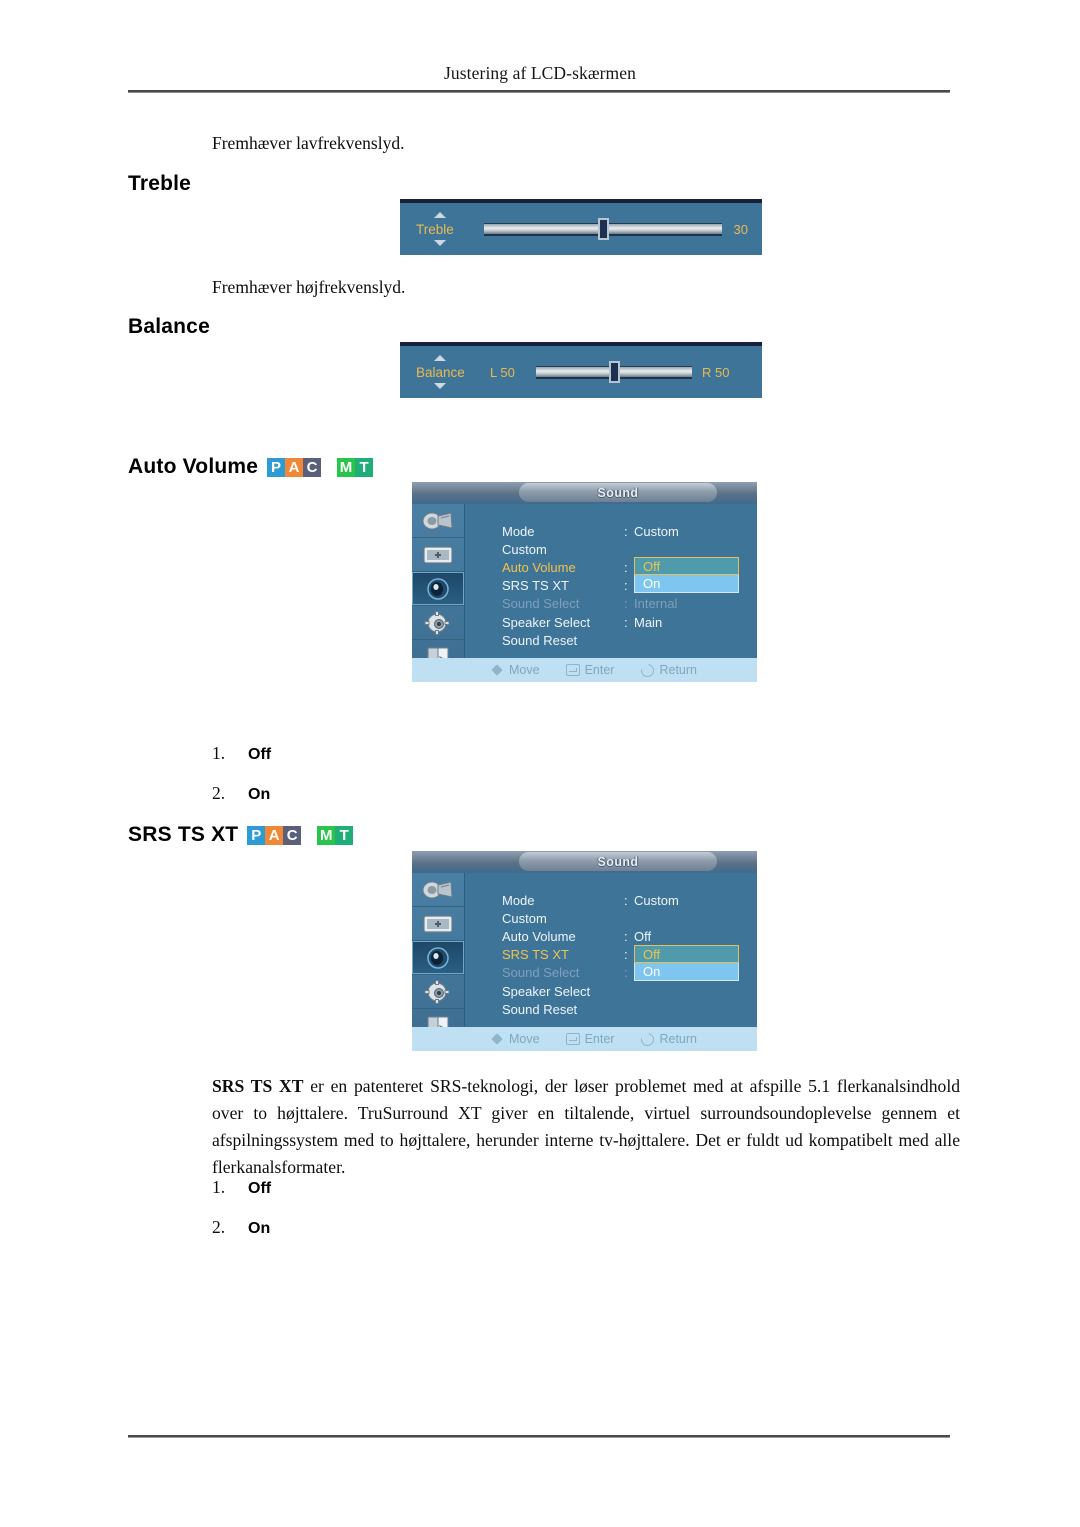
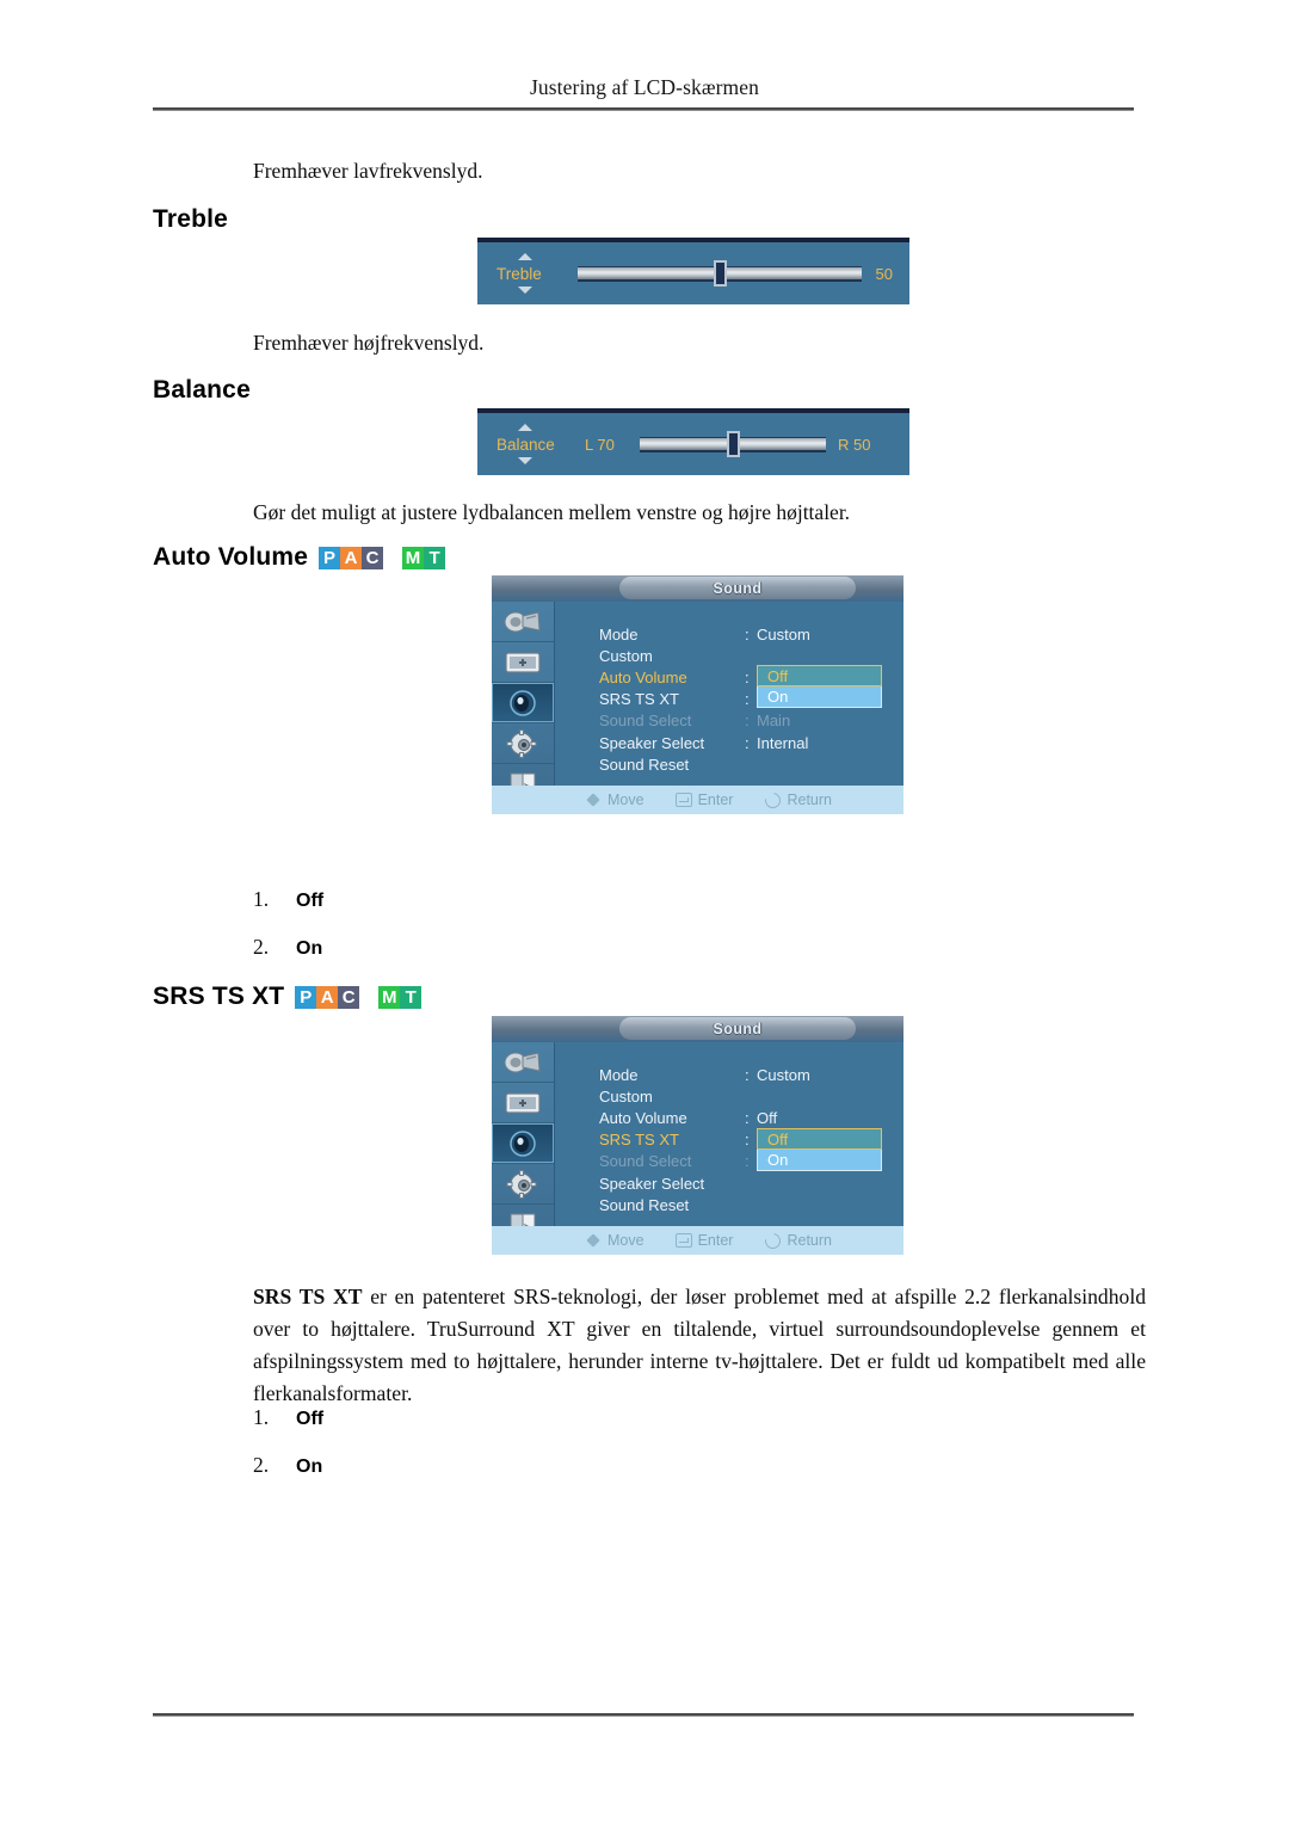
  Justering af LCD-skærmen
  Fremhæver lavfrekvenslyd.
  Treble
  Treble
- 30
+ 50
  Fremhæver højfrekvenslyd.
  Balance
  Balance
- L 50
+ L 70
  R 50
+ Gør det muligt at justere lydbalancen mellem venstre og højre højttaler.
  Auto Volume
  P
  A
  C
  M
  T
  Sound
  Mode
  :
  Custom
  Custom
  Auto Volume
  :
  SRS TS XT
  :
  Sound Select
  :
- Internal
+ Main
  Speaker Select
  :
- Main
+ Internal
  Sound Reset
  Off
  On
  Move
  Enter
  Return
  1.
  Off
  2.
  On
  SRS TS XT
  P
  A
  C
  M
  T
  Sound
  Mode
  :
  Custom
  Custom
  Auto Volume
  :
  Off
  SRS TS XT
  :
  Sound Select
  :
  Speaker Select
  Sound Reset
  Off
  On
  Move
  Enter
  Return
- SRS TS XT er en patenteret SRS-teknologi, der løser problemet med at afspille 5.1 flerkanalsindhold over to højttalere. TruSurround XT giver en tiltalende, virtuel surroundsoundoplevelse gennem et afspilningssystem med to højttalere, herunder interne tv-højttalere. Det er fuldt ud kompatibelt med alle flerkanalsformater.
+ SRS TS XT er en patenteret SRS-teknologi, der løser problemet med at afspille 2.2 flerkanalsindhold over to højttalere. TruSurround XT giver en tiltalende, virtuel surroundsoundoplevelse gennem et afspilningssystem med to højttalere, herunder interne tv-højttalere. Det er fuldt ud kompatibelt med alle flerkanalsformater.
  1.
  Off
  2.
  On
